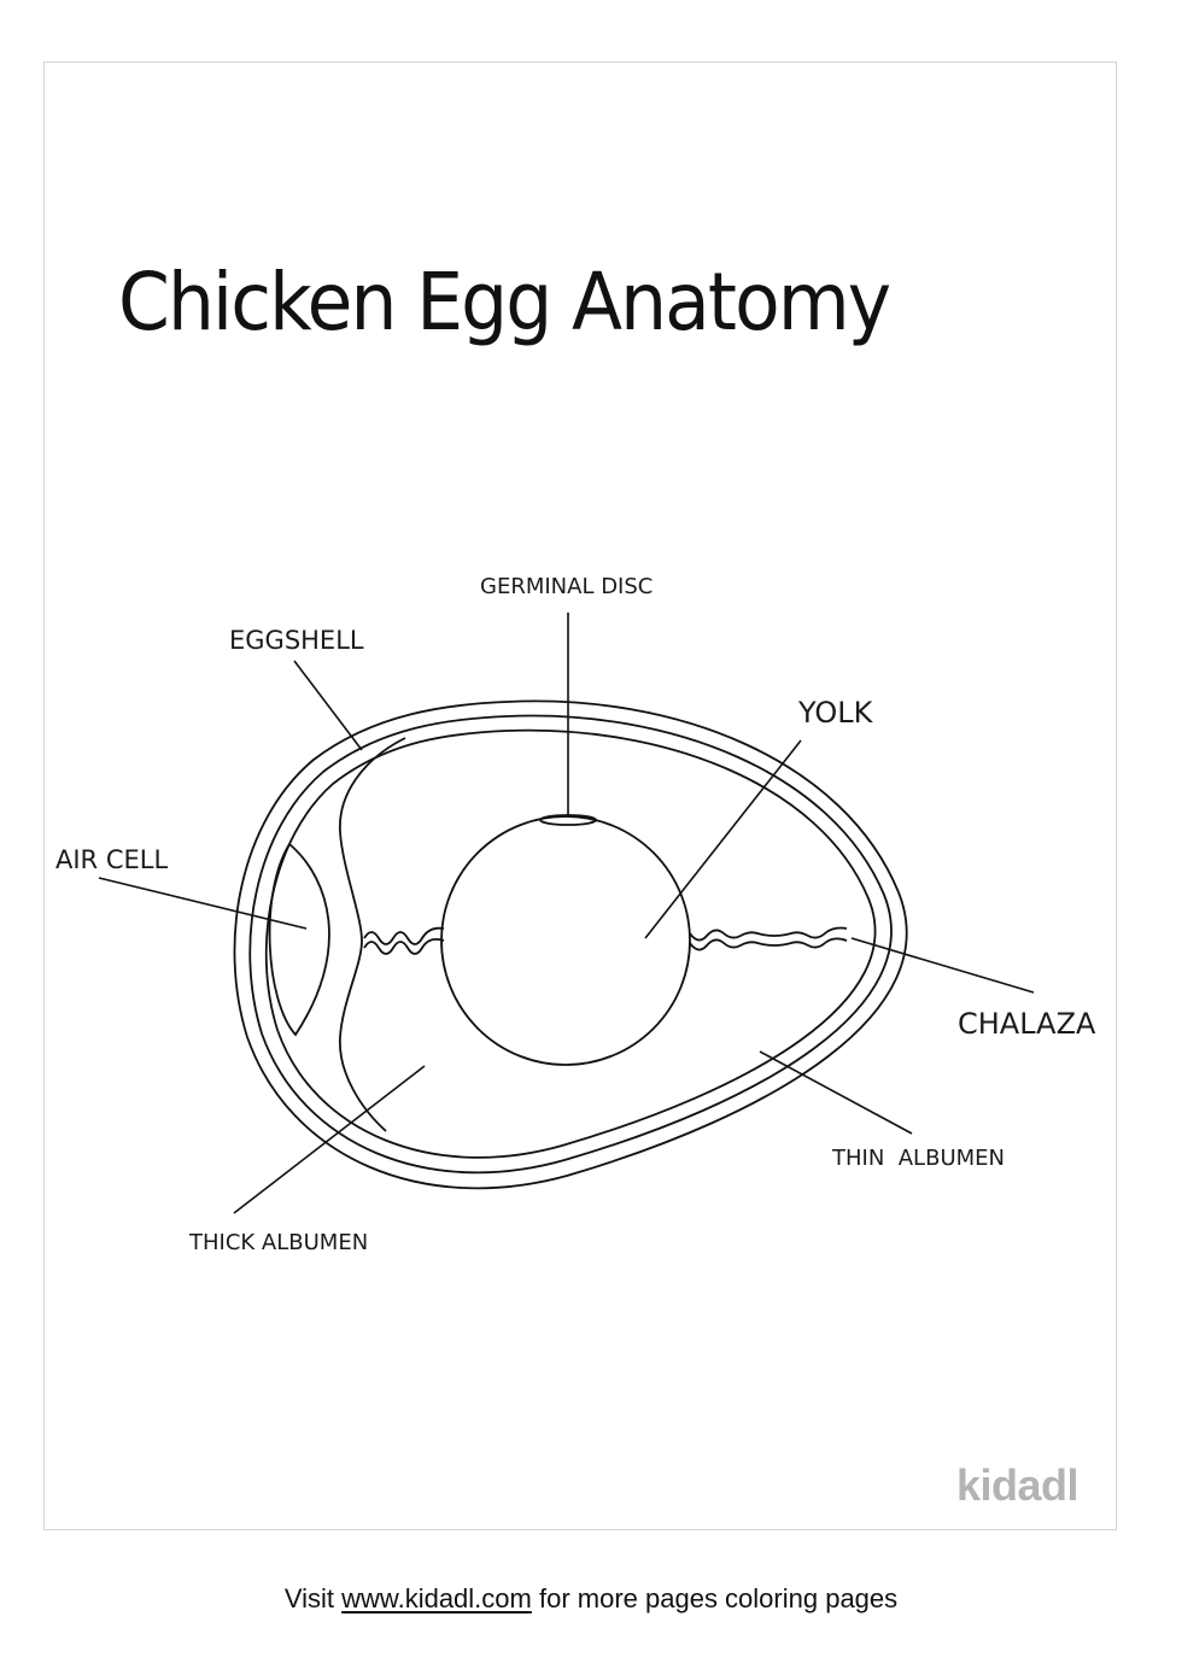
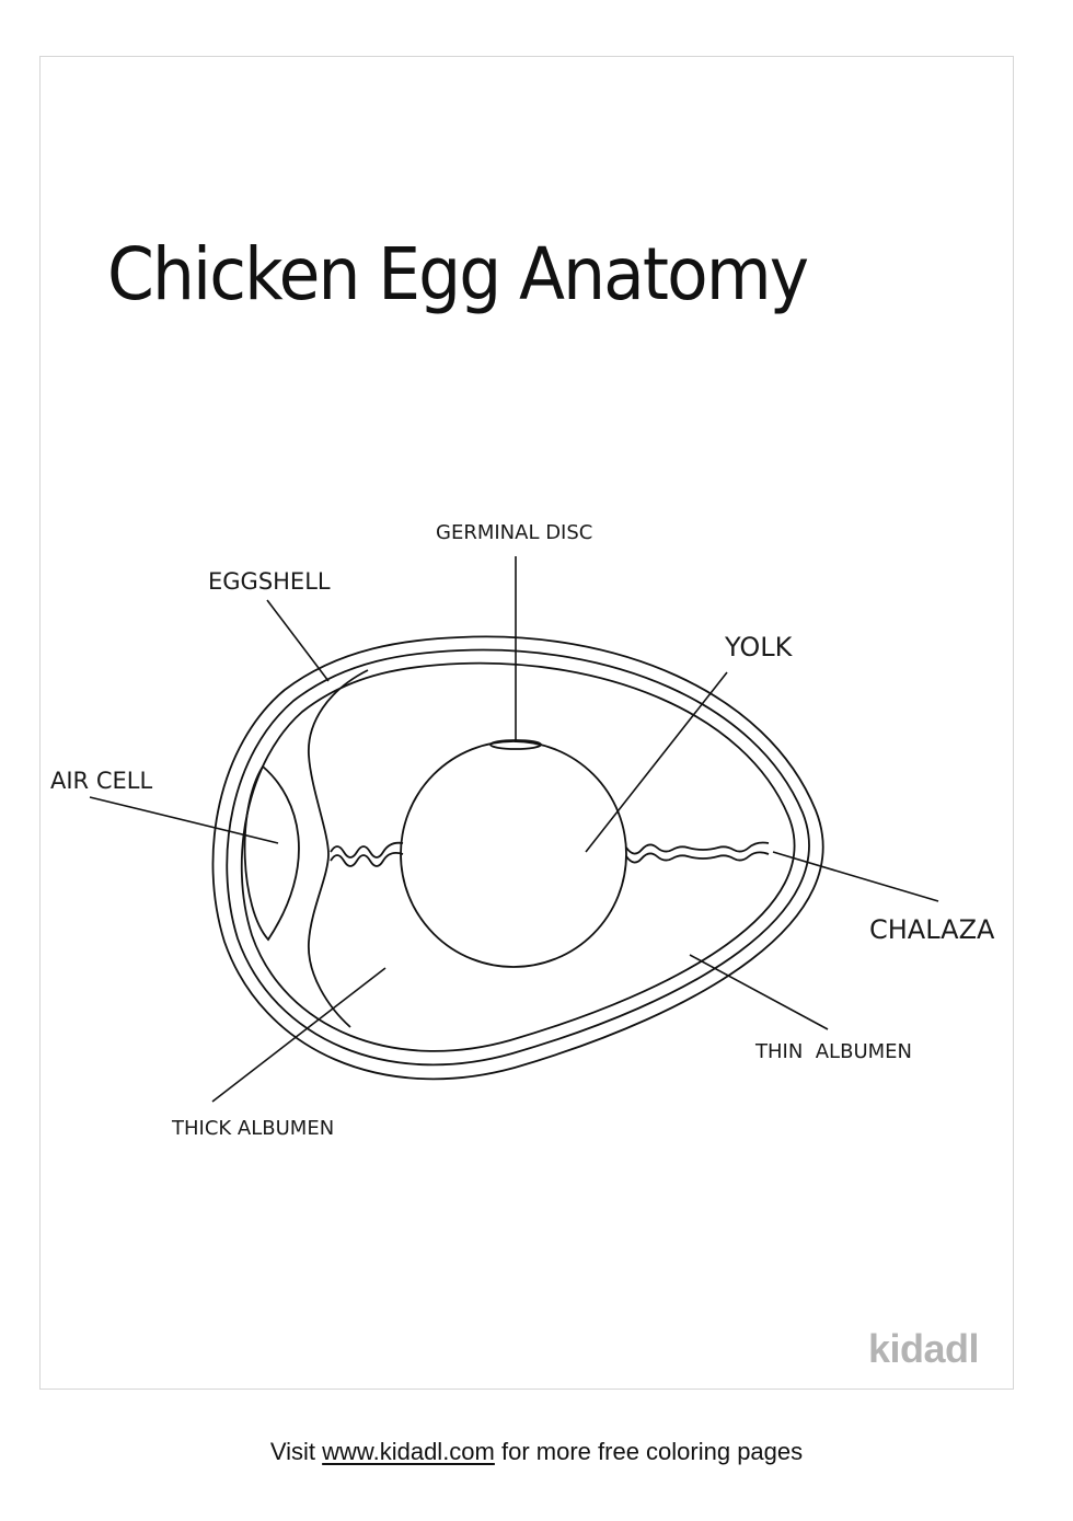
  Chicken Egg Anatomy
  GERMINAL DISC
  EGGSHELL
  YOLK
  AIR CELL
  CHALAZA
  THIN ALBUMEN
  THICK ALBUMEN
  kidadl
- Visit www.kidadl.com for more pages coloring pages
+ Visit www.kidadl.com for more free coloring pages
